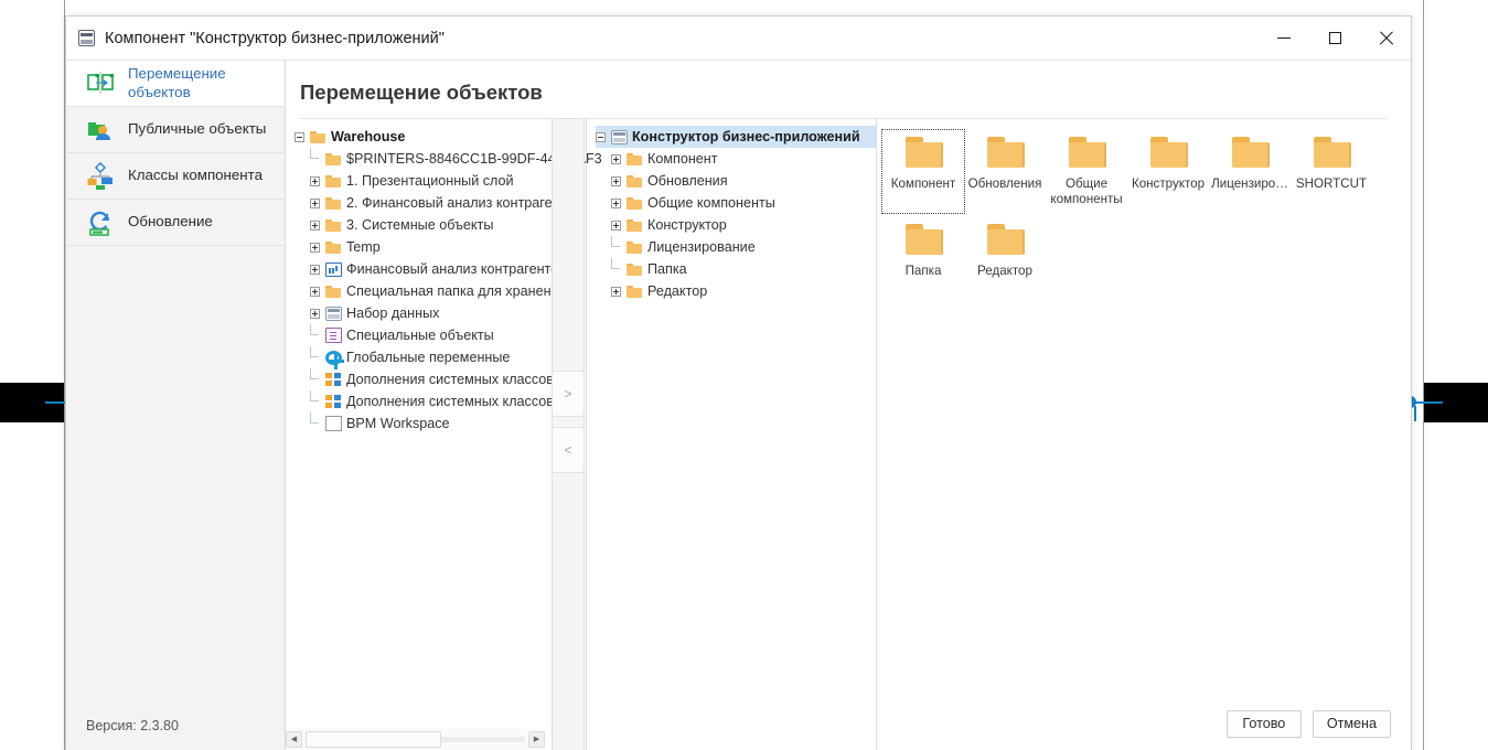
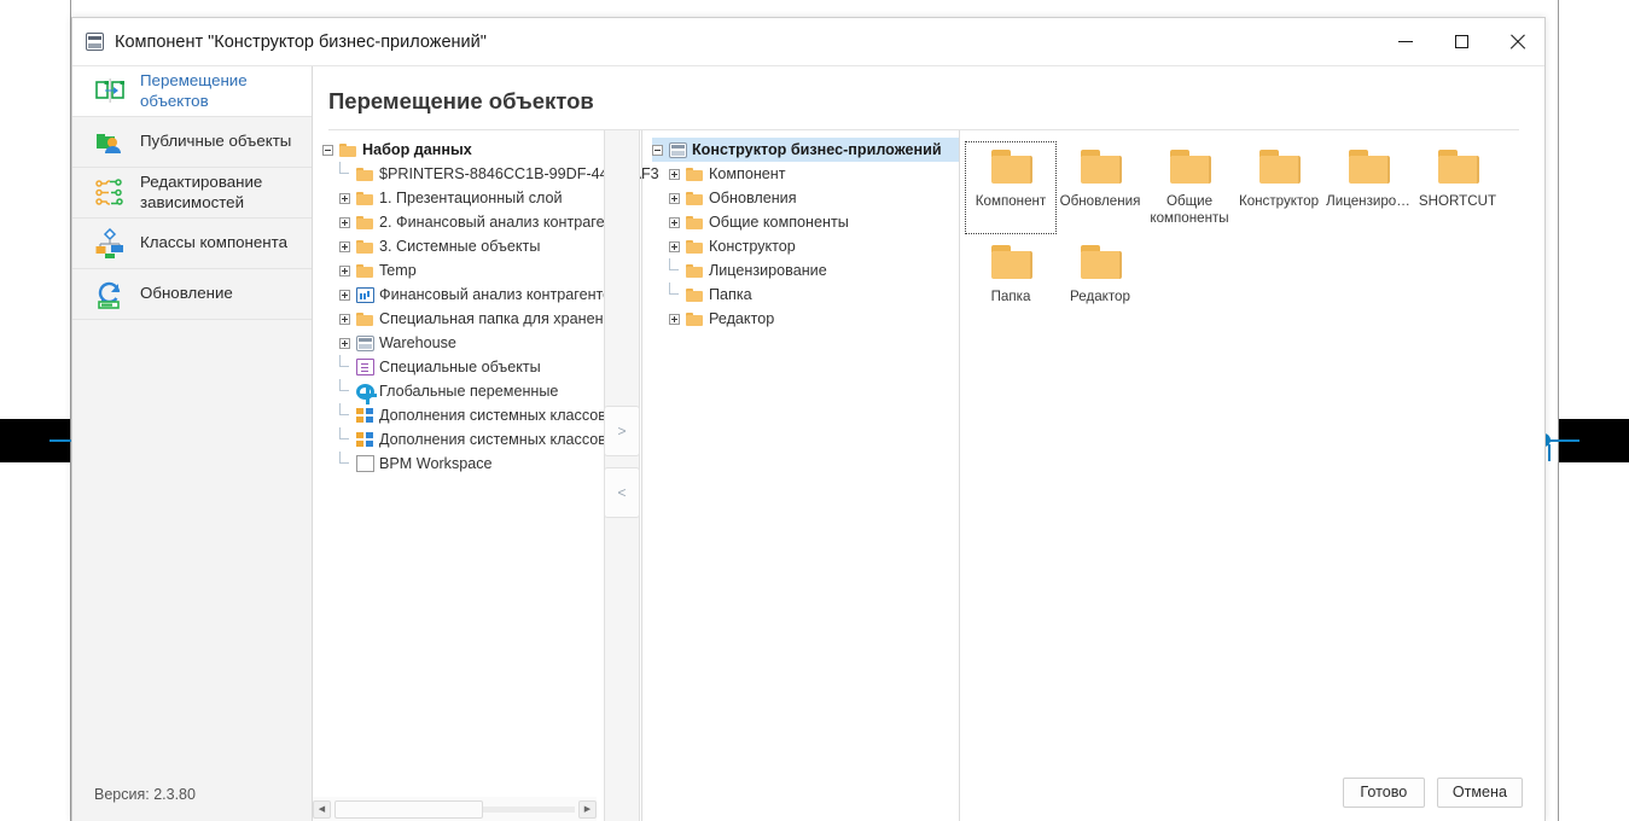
  Компонент "Конструктор бизнес-приложений"
  Перемещение объектов
  Публичные объекты
+ Редактирование зависимостей
  Классы компонента
  Обновление
  Версия: 2.3.80
  Перемещение объектов
- Warehouse
+ Набор данных
  $PRINTERS-8846CC1B-99DF-4F3
  1. Презентационный слой
  2. Финансовый анализ контраге
  3. Системные объекты
  Temp
  Финансовый анализ контрагент
  Специальная папка для хранен
- Набор данных
+ Warehouse
  Специальные объекты
  Глобальные переменные
  Дополнения системных классов
  Дополнения системных классов
  BPM Workspace
  Конструктор бизнес-приложений
  Компонент
  Обновления
  Общие компоненты
  Конструктор
  Лицензирование
  Папка
  Редактор
  Компонент
  Обновления
  Общие компоненты
  Конструктор
  Лицензиро…
  SHORTCUT
  Папка
  Редактор
  >
  <
  Готово
  Отмена
